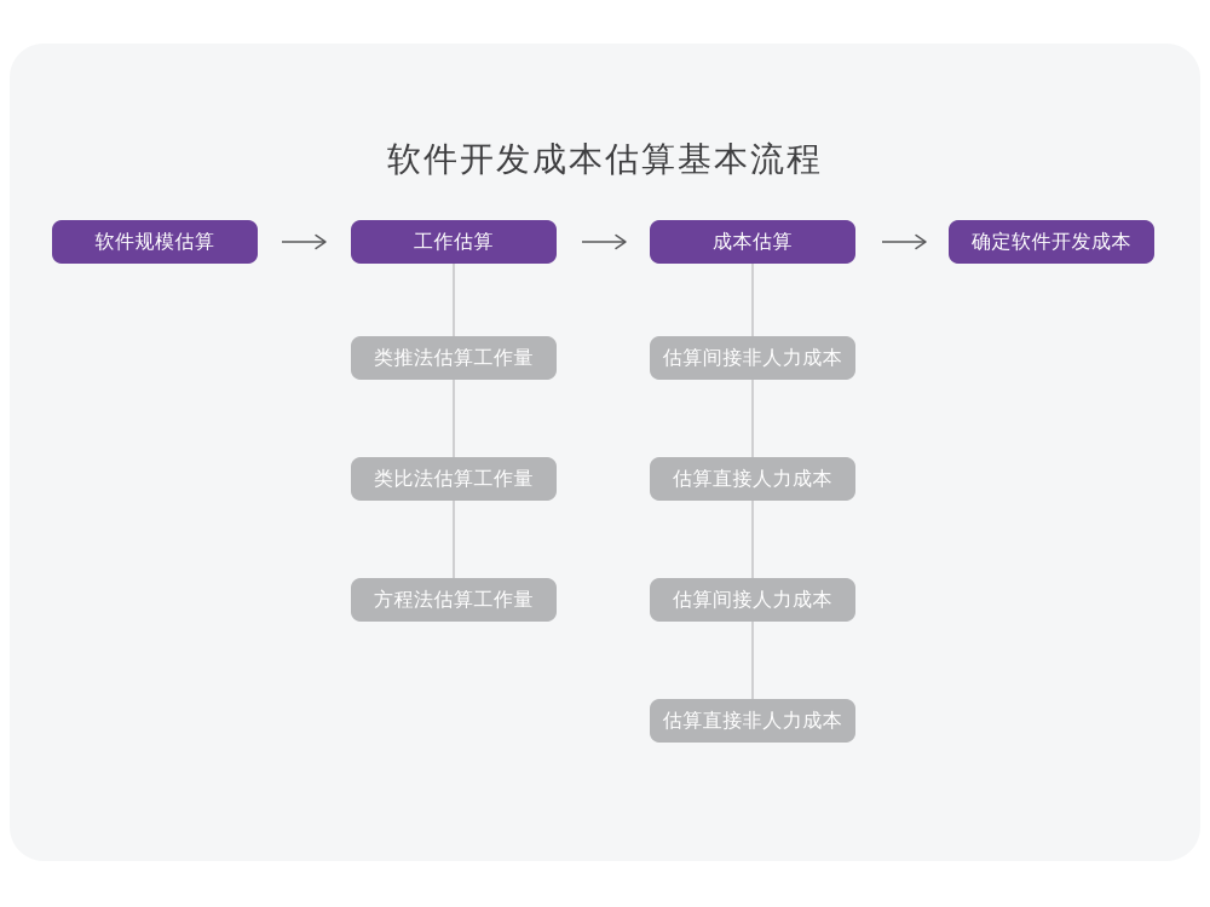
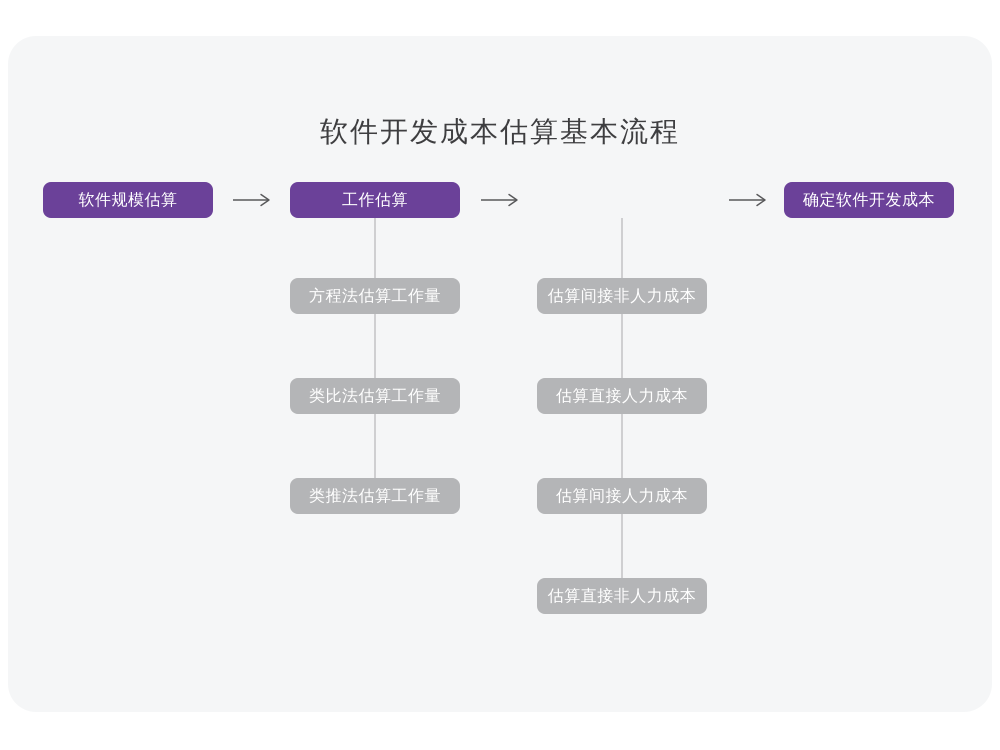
  软件开发成本估算基本流程
  软件规模估算
  工作估算
- 成本估算
  确定软件开发成本
- 类推法估算工作量
+ 方程法估算工作量
  类比法估算工作量
- 方程法估算工作量
+ 类推法估算工作量
  估算间接非人力成本
  估算直接人力成本
  估算间接人力成本
  估算直接非人力成本
